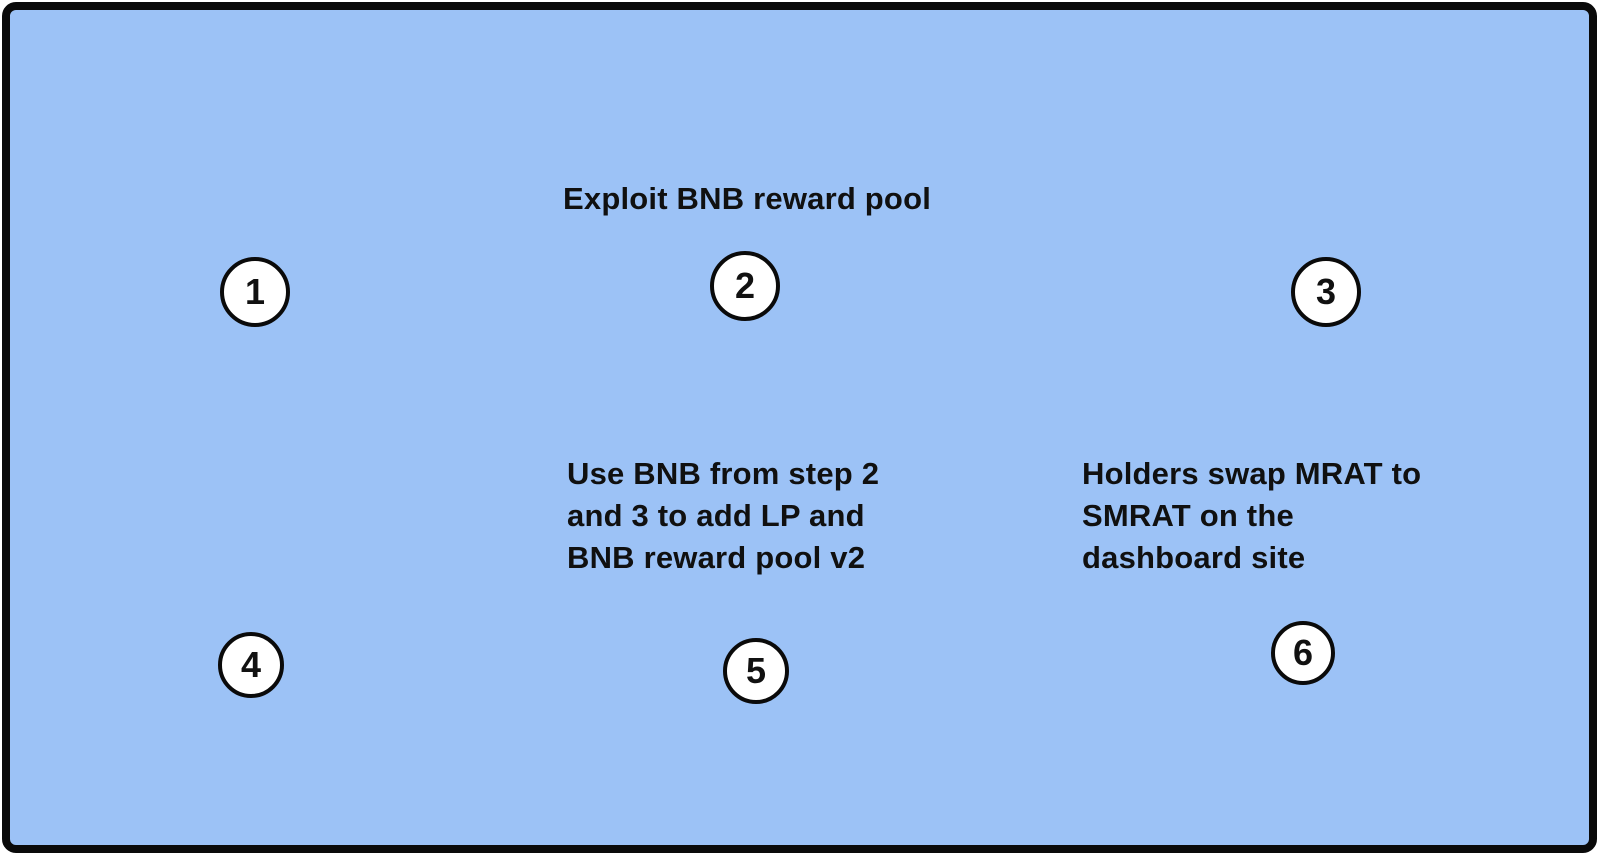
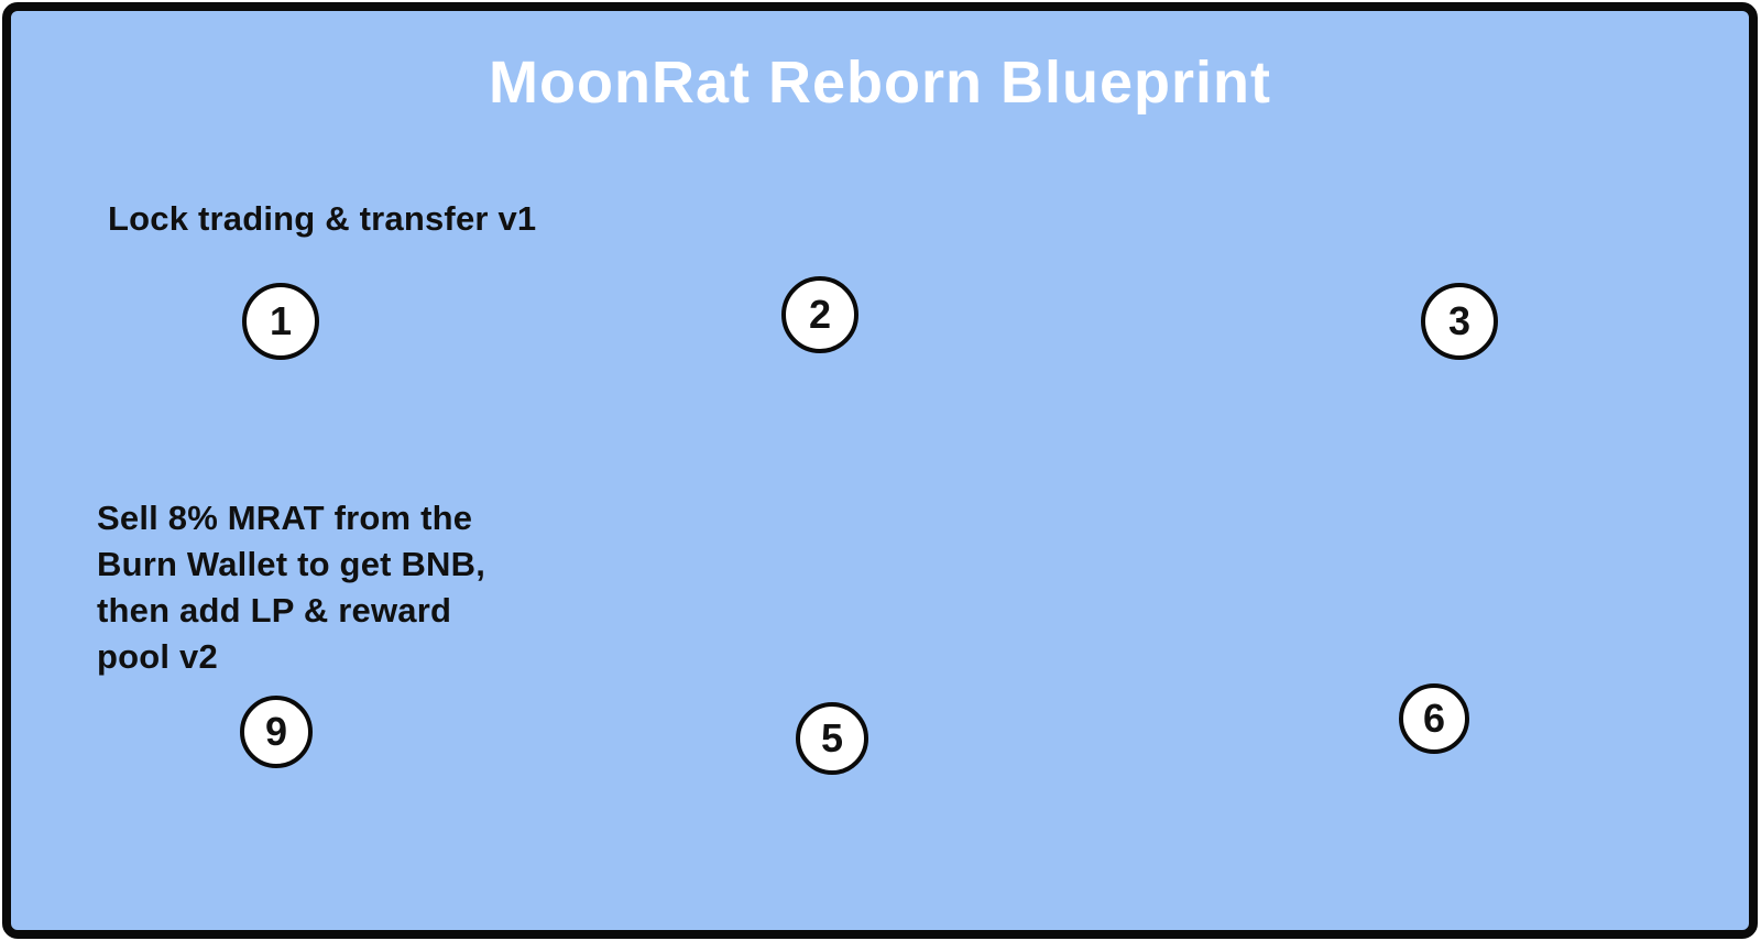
+ MoonRat Reborn Blueprint
+ Lock trading & transfer v1
  1
- Exploit BNB reward pool
  2
  3
+ Sell 8% MRAT from the
+ Burn Wallet to get BNB,
+ then add LP & reward
+ pool v2
- 4
+ 9
- Use BNB from step 2
- and 3 to add LP and
- BNB reward pool v2
  5
- Holders swap MRAT to
- SMRAT on the
- dashboard site
  6
